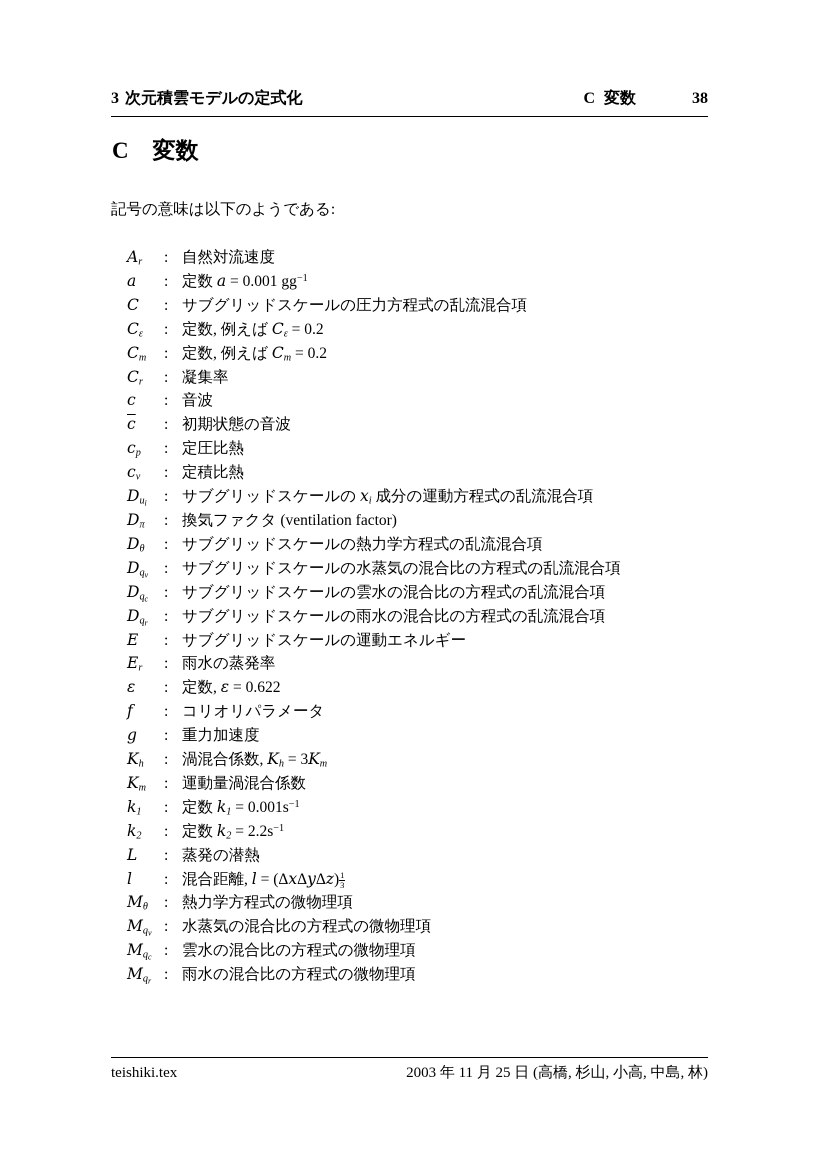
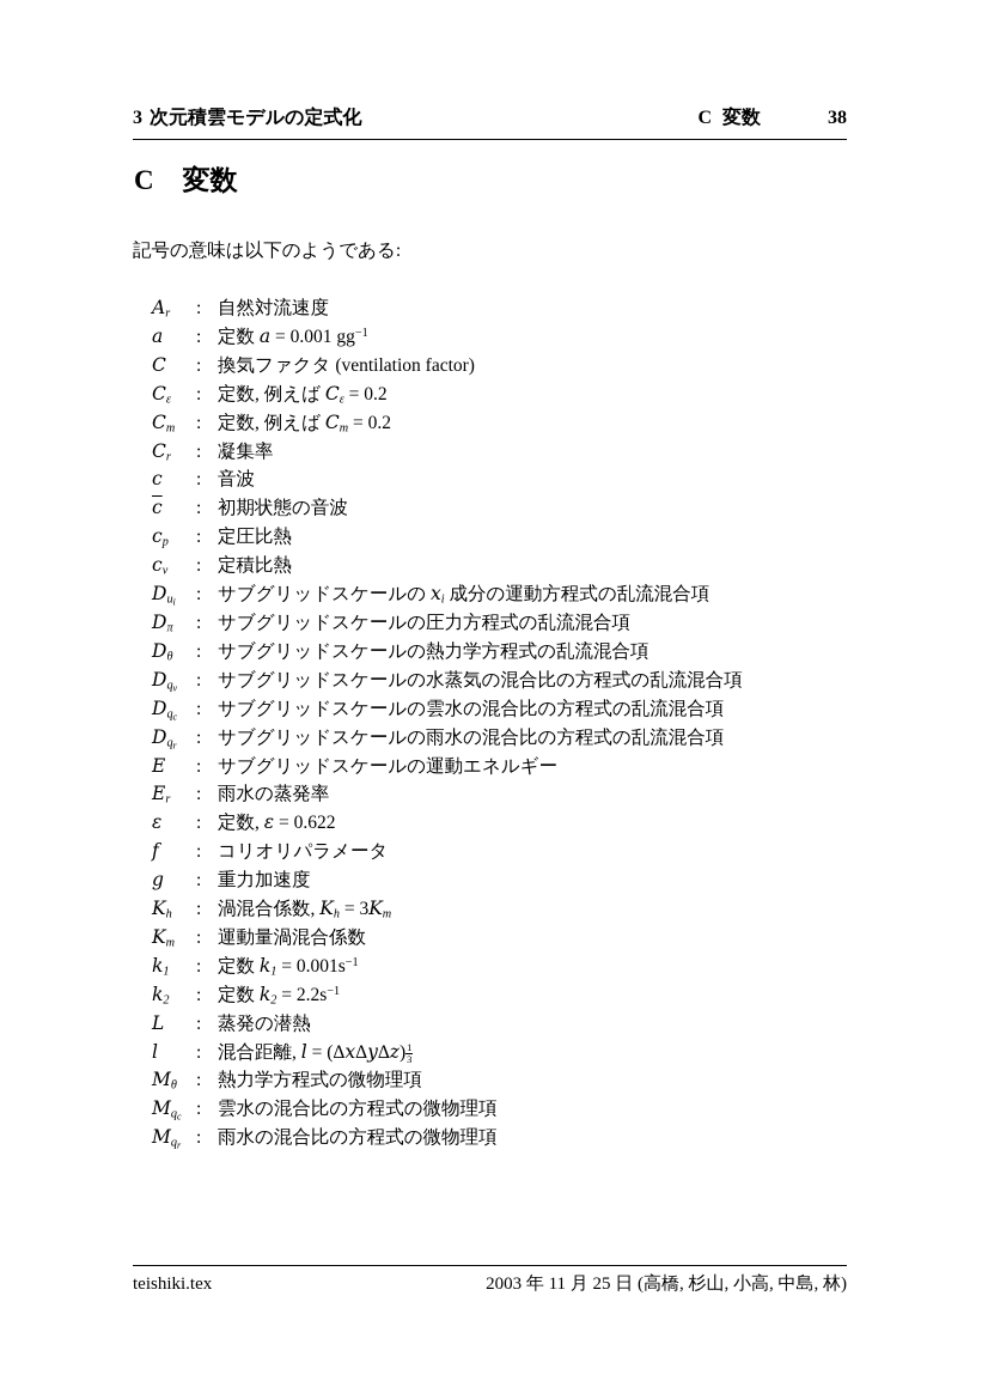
  3 次元積雲モデルの定式化
  C
  変数
  38
  C 変数
  記号の意味は以下のようである:
  Ar	:	自然対流速度
  a	:	定数 a = 0.001 gg−1
- C	:	サブグリッドスケールの圧力方程式の乱流混合項
+ C	:	換気ファクタ (ventilation factor)
  Cε	:	定数, 例えば Cε = 0.2
  Cm	:	定数, 例えば Cm = 0.2
  Cr	:	凝集率
  c	:	音波
  c	:	初期状態の音波
  cp	:	定圧比熱
  cv	:	定積比熱
  Dui	:	サブグリッドスケールの xi 成分の運動方程式の乱流混合項
- Dπ	:	換気ファクタ (ventilation factor)
+ Dπ	:	サブグリッドスケールの圧力方程式の乱流混合項
  Dθ	:	サブグリッドスケールの熱力学方程式の乱流混合項
  Dqv	:	サブグリッドスケールの水蒸気の混合比の方程式の乱流混合項
  Dqc	:	サブグリッドスケールの雲水の混合比の方程式の乱流混合項
  Dqr	:	サブグリッドスケールの雨水の混合比の方程式の乱流混合項
  E	:	サブグリッドスケールの運動エネルギー
  Er	:	雨水の蒸発率
  ε	:	定数, ε = 0.622
  f	:	コリオリパラメータ
  g	:	重力加速度
  Kh	:	渦混合係数, Kh = 3Km
  Km	:	運動量渦混合係数
  k1	:	定数 k1 = 0.001s−1
  k2	:	定数 k2 = 2.2s−1
  L	:	蒸発の潜熱
  l	:	混合距離, l = (ΔxΔyΔz)13
  Mθ	:	熱力学方程式の微物理項
- Mqv	:	水蒸気の混合比の方程式の微物理項
  Mqc	:	雲水の混合比の方程式の微物理項
  Mqr	:	雨水の混合比の方程式の微物理項
  teishiki.tex
  2003 年 11 月 25 日 (高橋, 杉山, 小高, 中島, 林)
